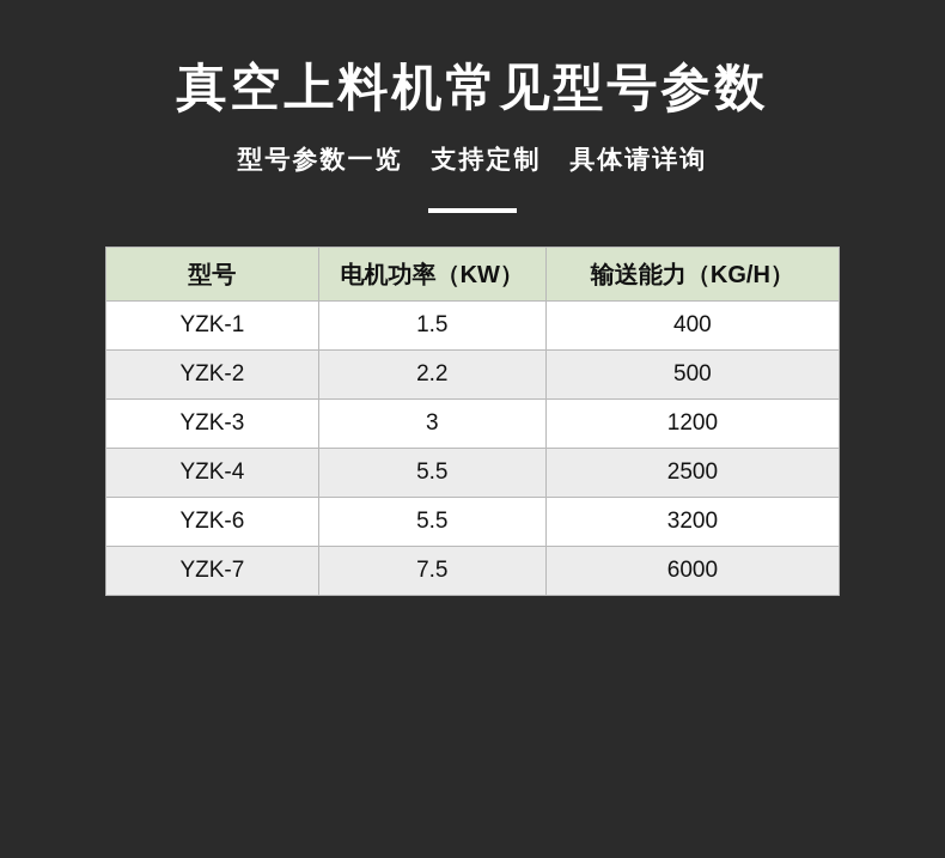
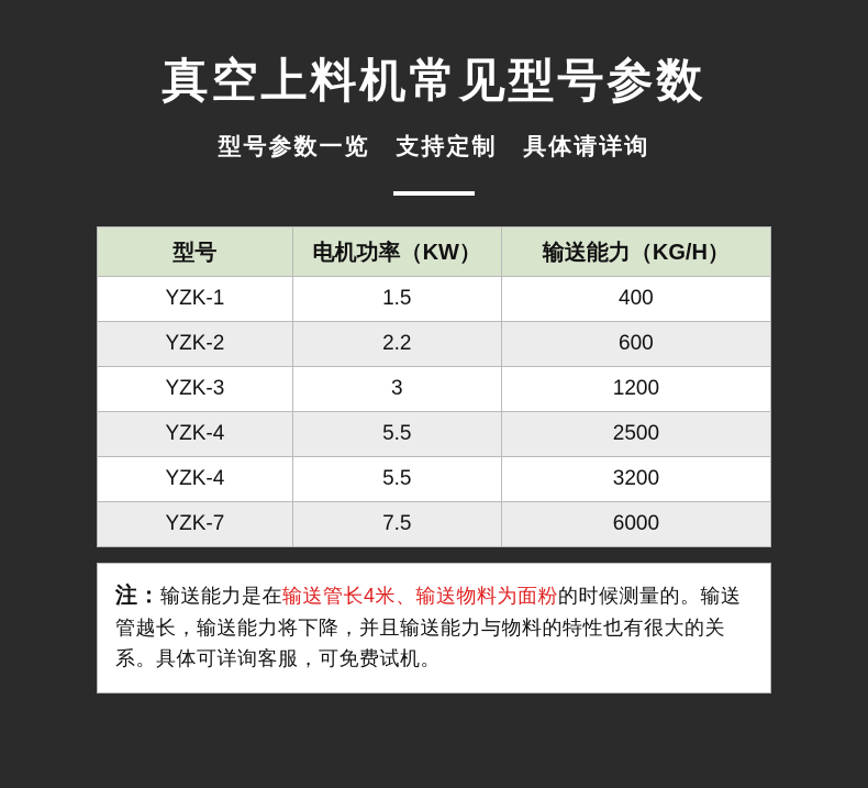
  真空上料机常见型号参数
  型号参数一览 支持定制 具体请详询
  型号	电机功率（KW）	输送能力（KG/H）
  YZK-1	1.5	400
- YZK-2	2.2	500
+ YZK-2	2.2	600
  YZK-3	3	1200
  YZK-4	5.5	2500
- YZK-6	5.5	3200
+ YZK-4	5.5	3200
  YZK-7	7.5	6000
+ 注：输送能力是在输送管长4米、输送物料为面粉的时候测量的。输送管越长，输送能力将下降，并且输送能力与物料的特性也有很大的关系。具体可详询客服，可免费试机。
